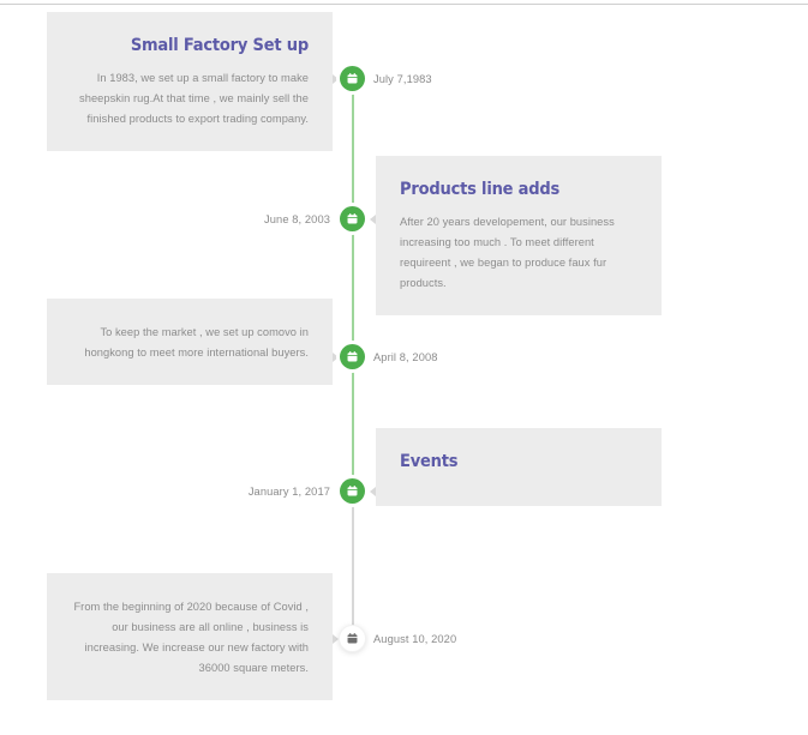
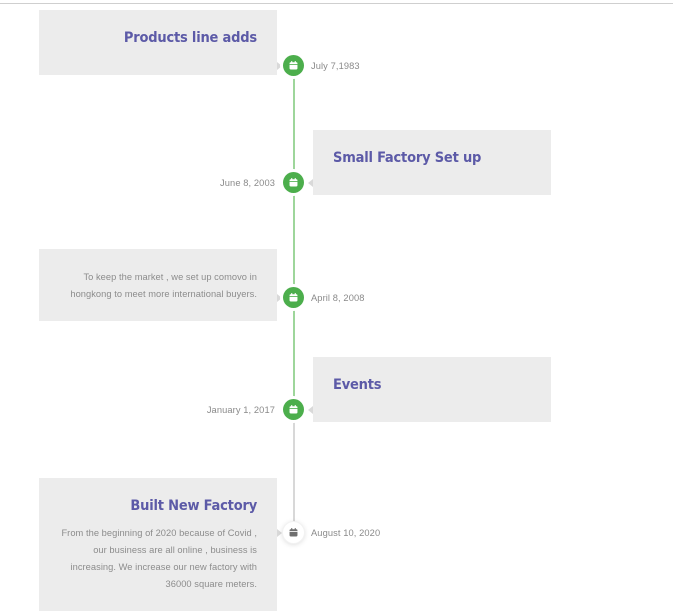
- Small Factory Set up
+ Products line adds
- In 1983, we set up a small factory to make sheepskin rug.At that time , we mainly sell the finished products to export trading company.
  July 7,1983
- Products line adds
+ Small Factory Set up
- After 20 years developement, our business increasing too much . To meet different requireent , we began to produce faux fur products.
  June 8, 2003
  To keep the market , we set up comovo in hongkong to meet more international buyers.
  April 8, 2008
  Events
  January 1, 2017
+ Built New Factory
  From the beginning of 2020 because of Covid , our business are all online , business is increasing. We increase our new factory with 36000 square meters.
  August 10, 2020
